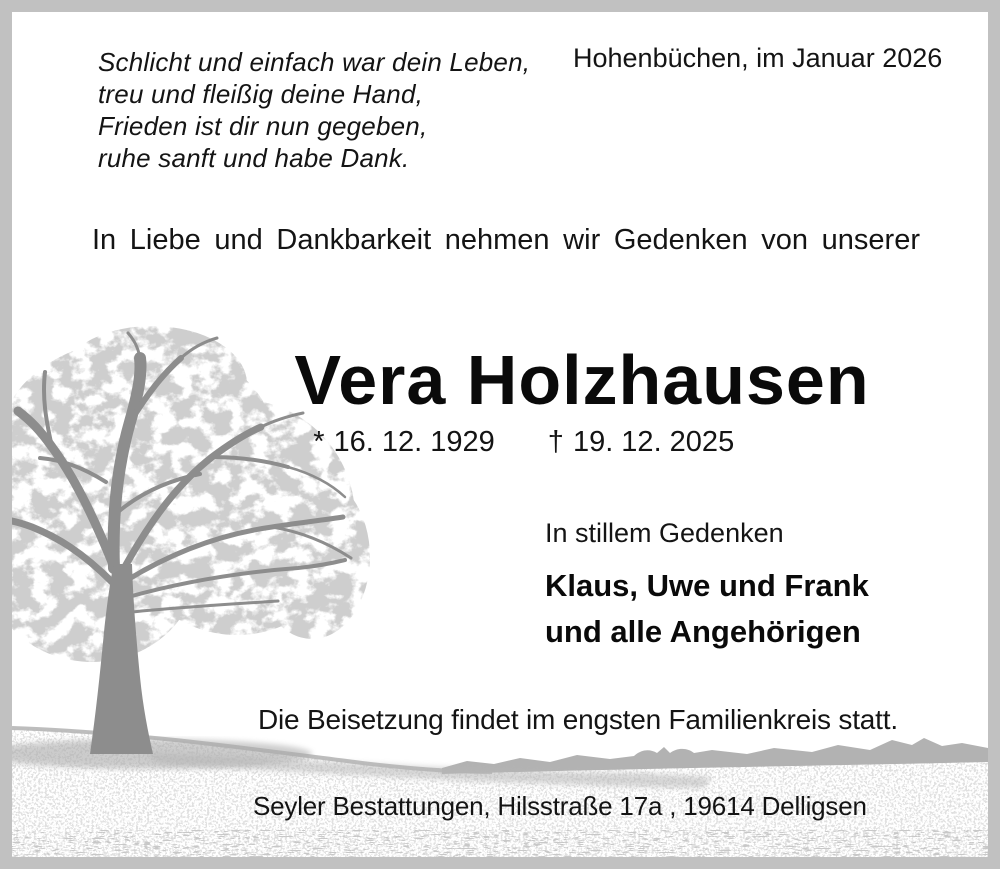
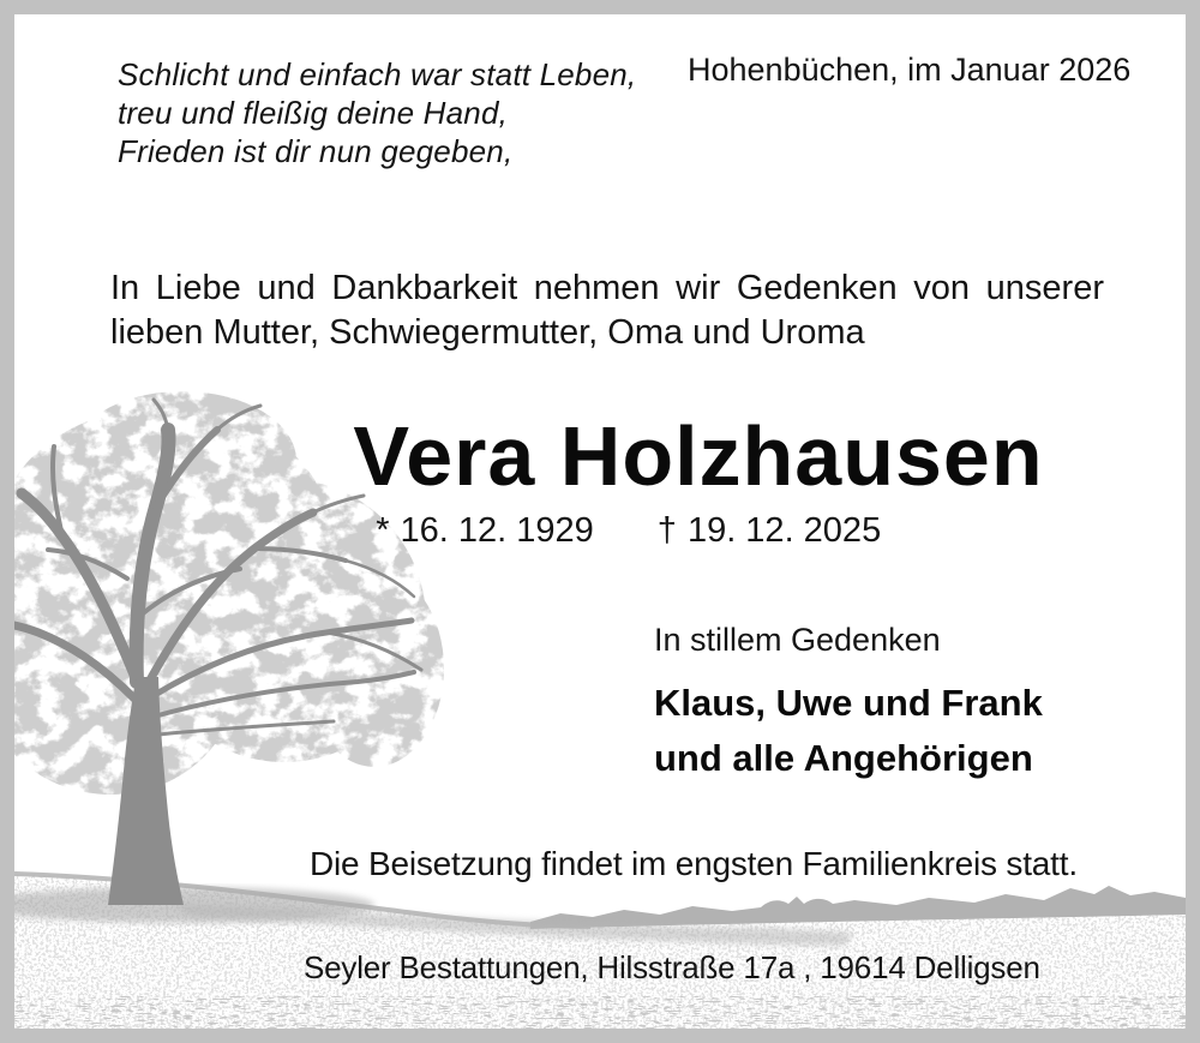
- Schlicht und einfach war dein Leben,
+ Schlicht und einfach war statt Leben,
  treu und fleißig deine Hand,
  Frieden ist dir nun gegeben,
- ruhe sanft und habe Dank.
  Hohenbüchen, im Januar 2026
  In Liebe und Dankbarkeit nehmen wir Gedenken von unserer
+ lieben Mutter, Schwiegermutter, Oma und Uroma
  Vera Holzhausen
  * 16. 12. 1929
  † 19. 12. 2025
  In stillem Gedenken
  Klaus, Uwe und Frank
  und alle Angehörigen
  Die Beisetzung findet im engsten Familienkreis statt.
  Seyler Bestattungen, Hilsstraße 17a , 19614 Delligsen
